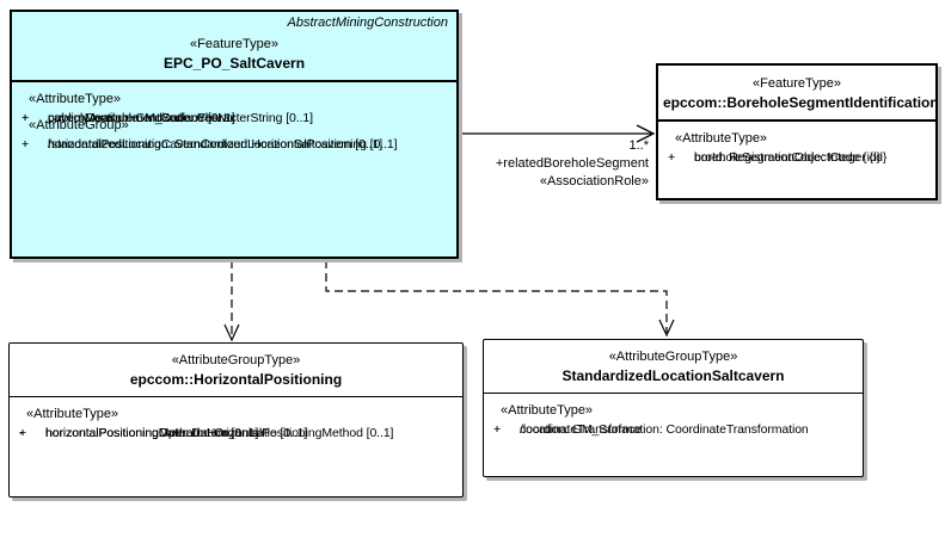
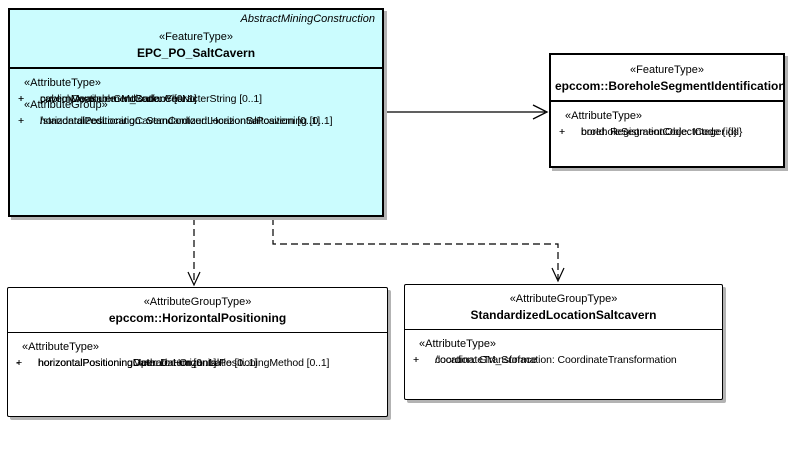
  AbstractMiningConstruction
  «FeatureType»
  EPC_PO_SaltCavern
  «AttributeType»
  +
  cavernMeasurementCode: CharacterString [0..1]
  publiclyAvailable: IndicationYesNo
  cavernContour: GM_Surface [0..1]
  «AttributeGroup»
  +
  horizontalPositioningCavernContour: HorizontalPositioning [0..1]
  /standardizedLocation: StandardizedLocationSaltcavern [0..1]
  «FeatureType»
  epccom::BoreholeSegmentIdentification
  «AttributeType»
  +
  broId: RegistrationObjectCode {id}
  boreholeSegmentCode: Integer {id}
- 1..*
- +relatedBoreholeSegment
- «AssociationRole»
  «AttributeGroupType»
  epccom::HorizontalPositioning
  «AttributeType»
  +
  horizontalPositioningDate: Datum [0..1]
  horizontalPositioningMethod: HorizontalPositioningMethod [0..1]
  -
  horizontalPositioningOperator: Organisatie [0..1]
  «AttributeGroupType»
  StandardizedLocationSaltcavern
  «AttributeType»
  +
  /location: GM_Surface
  coordinateTransformation: CoordinateTransformation
